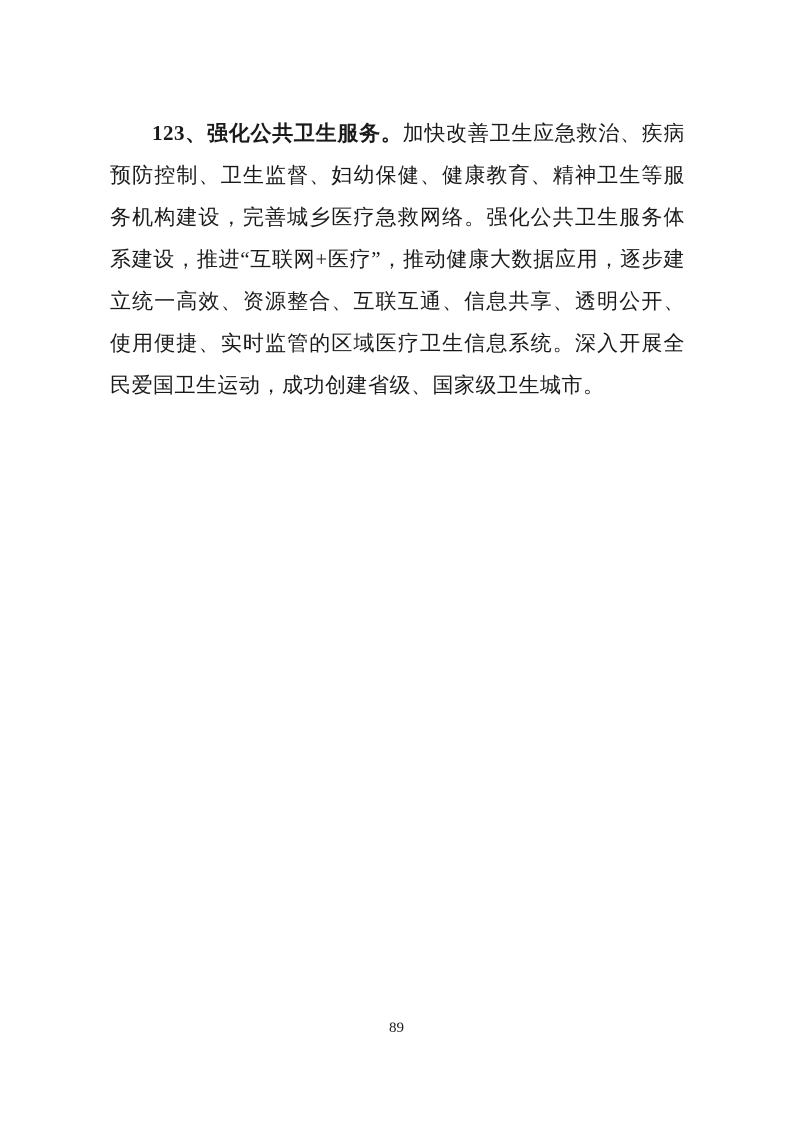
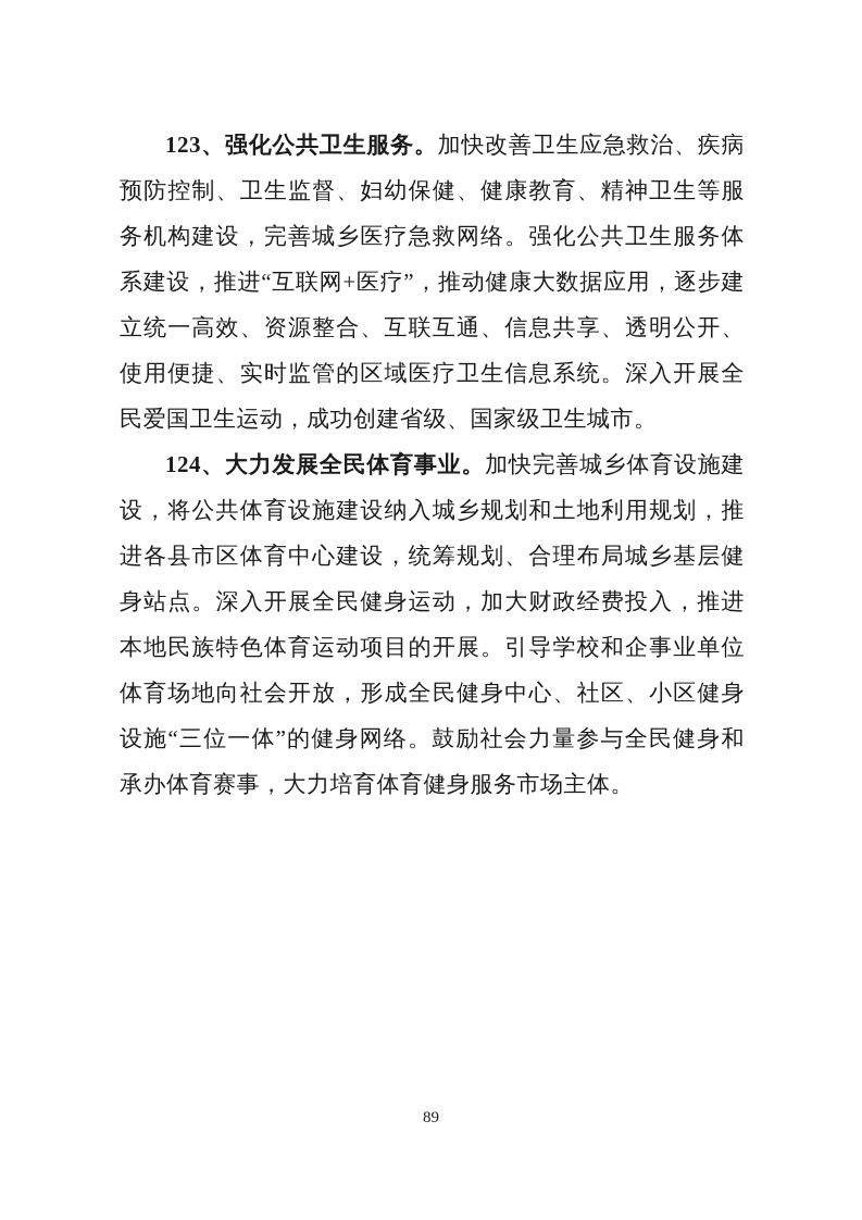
  123、强化公共卫生服务。加快改善卫生应急救治、疾病预防控制、卫生监督、妇幼保健、健康教育、精神卫生等服务机构建设，完善城乡医疗急救网络。强化公共卫生服务体系建设，推进“互联网+医疗”，推动健康大数据应用，逐步建立统一高效、资源整合、互联互通、信息共享、透明公开、使用便捷、实时监管的区域医疗卫生信息系统。深入开展全民爱国卫生运动，成功创建省级、国家级卫生城市。
+ 124、大力发展全民体育事业。加快完善城乡体育设施建设，将公共体育设施建设纳入城乡规划和土地利用规划，推进各县市区体育中心建设，统筹规划、合理布局城乡基层健身站点。深入开展全民健身运动，加大财政经费投入，推进本地民族特色体育运动项目的开展。引导学校和企事业单位体育场地向社会开放，形成全民健身中心、社区、小区健身设施“三位一体”的健身网络。鼓励社会力量参与全民健身和承办体育赛事，大力培育体育健身服务市场主体。
  89
